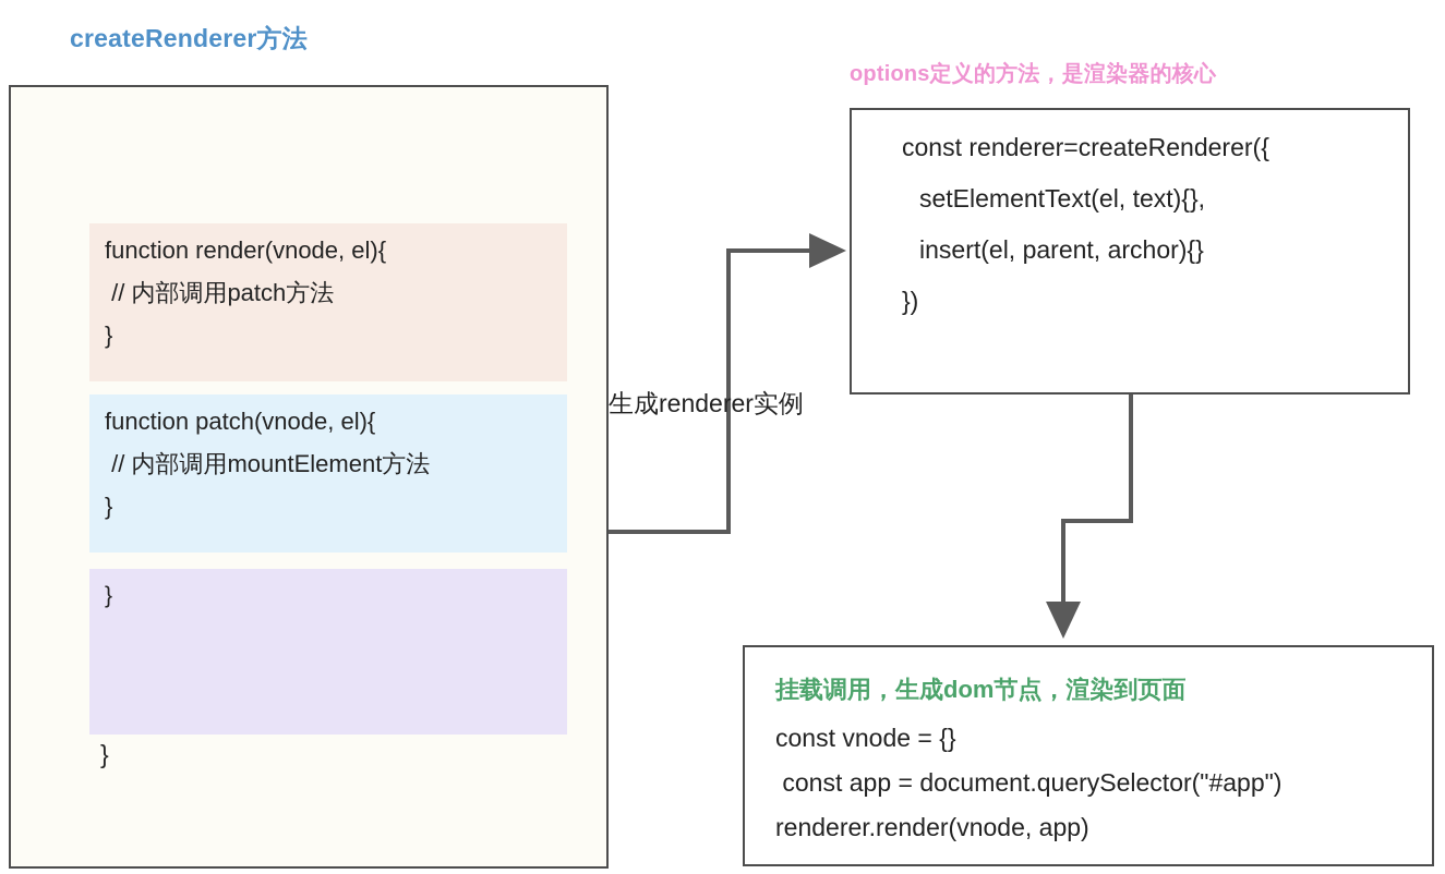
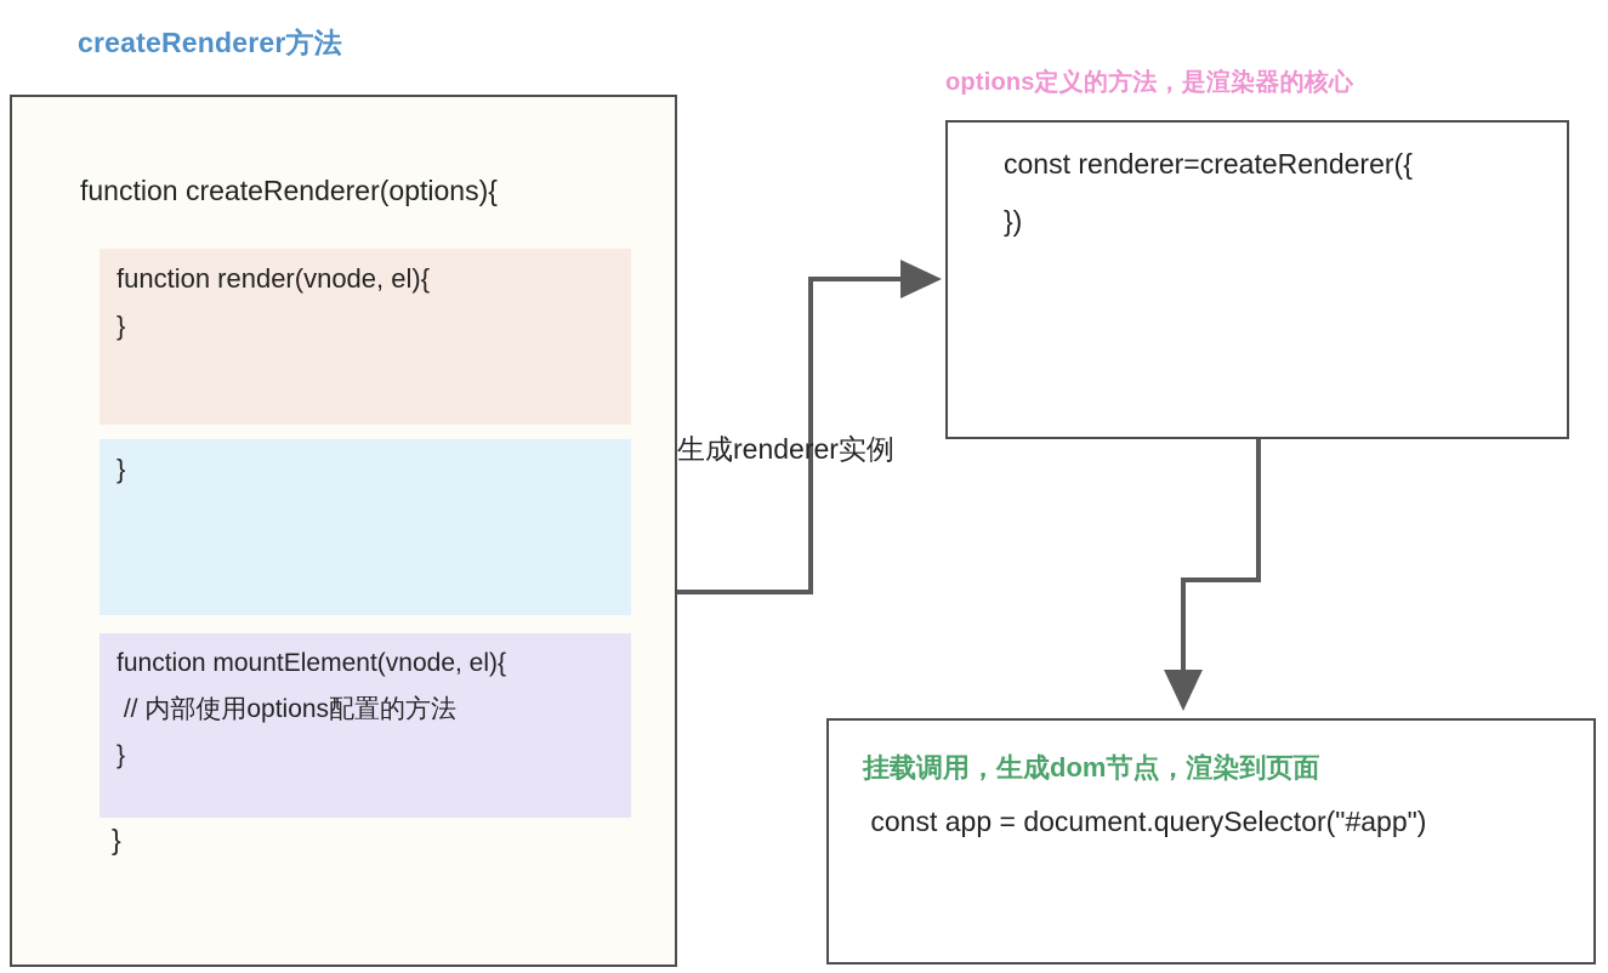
  createRenderer方法
  options定义的方法，是渲染器的核心
+ function createRenderer(options){
  function render(vnode, el){
- // 内部调用patch方法
  }
- function patch(vnode, el){
- // 内部调用mountElement方法
  }
+ function mountElement(vnode, el){
+ // 内部使用options配置的方法
  }
  }
  const renderer=createRenderer({
- setElementText(el, text){},
- insert(el, parent, archor){}
  })
  挂载调用，生成dom节点，渲染到页面
- const vnode = {}
  const app = document.querySelector("#app")
- renderer.render(vnode, app)
  生成renderer实例
